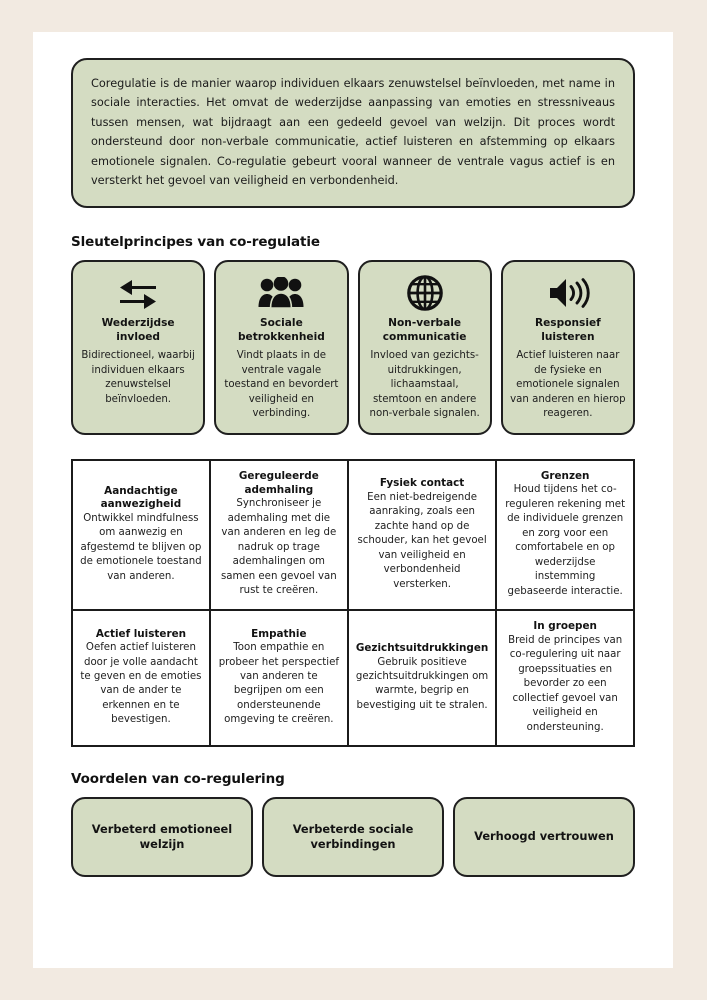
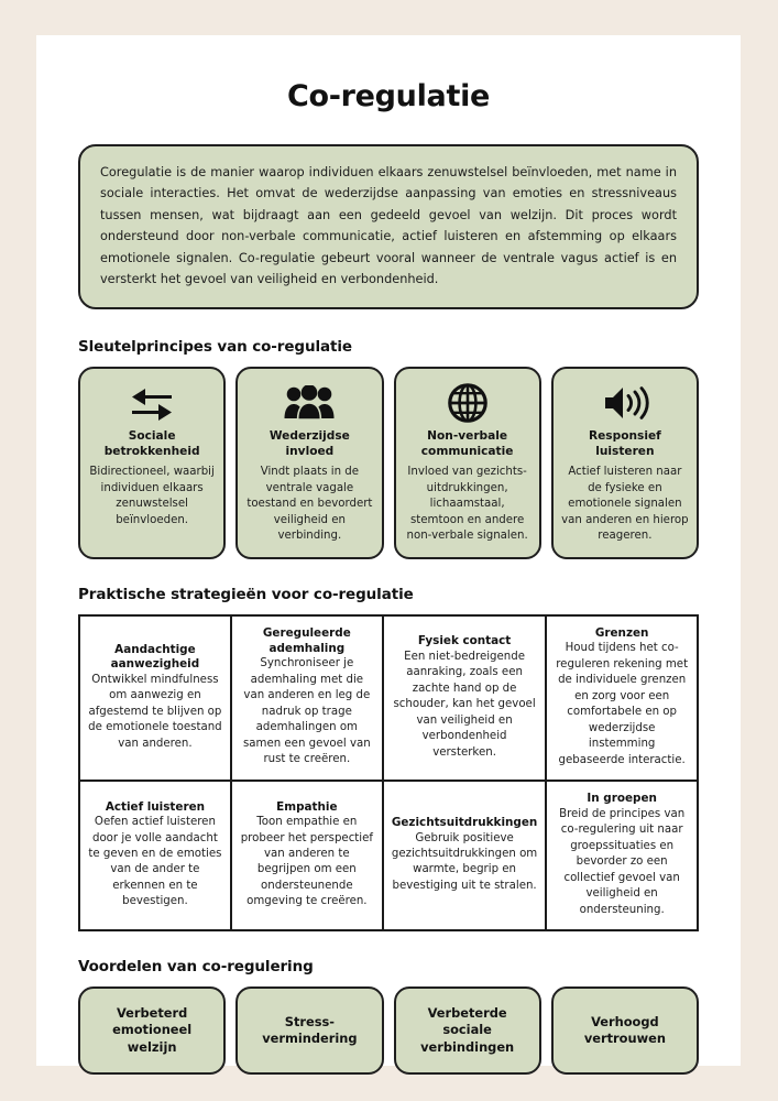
+ Co-regulatie
  Coregulatie is de manier waarop individuen elkaars zenuwstelsel beïnvloeden, met name in sociale interacties. Het omvat de wederzijdse aanpassing van emoties en stressniveaus tussen mensen, wat bijdraagt aan een gedeeld gevoel van welzijn. Dit proces wordt ondersteund door non-verbale communicatie, actief luisteren en afstemming op elkaars emotionele signalen. Co-regulatie gebeurt vooral wanneer de ventrale vagus actief is en versterkt het gevoel van veiligheid en verbondenheid.
  Sleutelprincipes van co-regulatie
- Wederzijdse invloed
+ Sociale betrokkenheid
  Bidirectioneel, waarbij individuen elkaars zenuwstelsel beïnvloeden.
- Sociale betrokkenheid
+ Wederzijdse invloed
  Vindt plaats in de ventrale vagale toestand en bevordert veiligheid en verbinding.
  Non-verbale communicatie
  Invloed van gezichts-uitdrukkingen, lichaamstaal, stemtoon en andere non-verbale signalen.
  Responsief luisteren
  Actief luisteren naar de fysieke en emotionele signalen van anderen en hierop reageren.
+ Praktische strategieën voor co-regulatie
  Aandachtige aanwezigheid Ontwikkel mindfulness om aanwezig en afgestemd te blijven op de emotionele toestand van anderen.	Gereguleerde ademhaling Synchroniseer je ademhaling met die van anderen en leg de nadruk op trage ademhalingen om samen een gevoel van rust te creëren.	Fysiek contact Een niet-bedreigende aanraking, zoals een zachte hand op de schouder, kan het gevoel van veiligheid en verbondenheid versterken.	Grenzen Houd tijdens het co-reguleren rekening met de individuele grenzen en zorg voor een comfortabele en op wederzijdse instemming gebaseerde interactie.
  Actief luisteren Oefen actief luisteren door je volle aandacht te geven en de emoties van de ander te erkennen en te bevestigen.	Empathie Toon empathie en probeer het perspectief van anderen te begrijpen om een ondersteunende omgeving te creëren.	Gezichtsuitdrukkingen Gebruik positieve gezichtsuitdrukkingen om warmte, begrip en bevestiging uit te stralen.	In groepen Breid de principes van co-regulering uit naar groepssituaties en bevorder zo een collectief gevoel van veiligheid en ondersteuning.
  Voordelen van co-regulering
  Verbeterd emotioneel welzijn
+ Stress-vermindering
  Verbeterde sociale verbindingen
  Verhoogd vertrouwen
